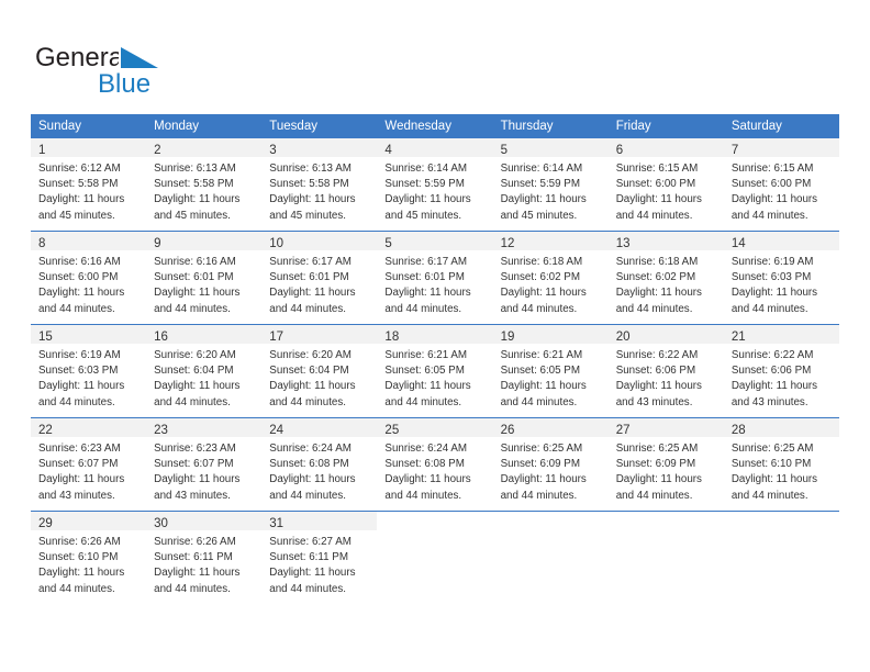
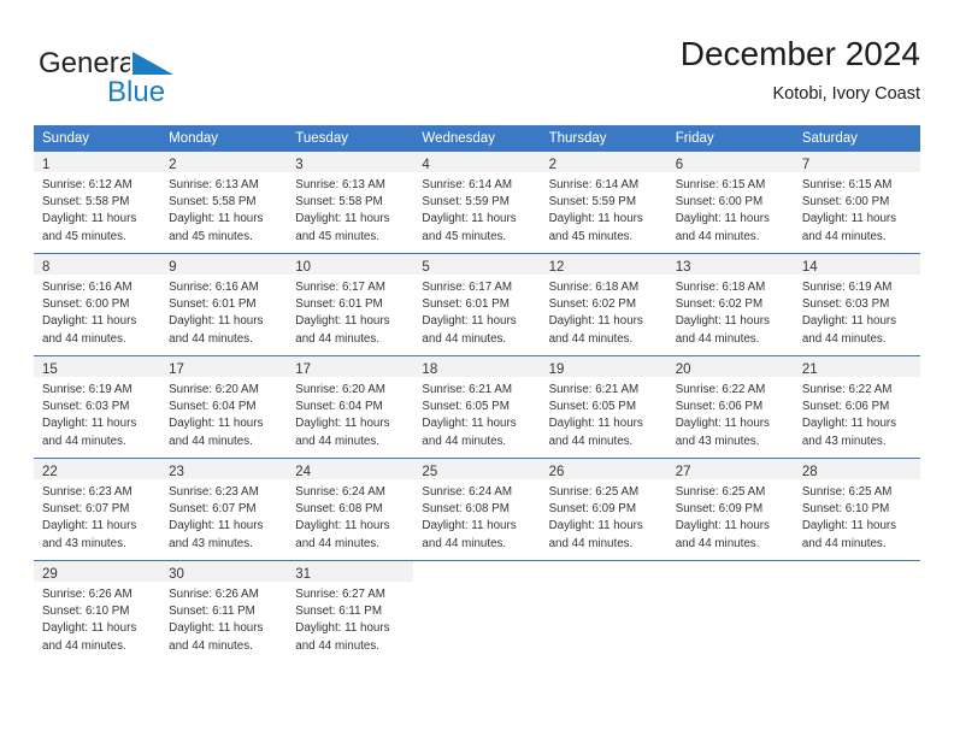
  Genera
  Blue
+ December 2024
+ Kotobi, Ivory Coast
  Sunday	Monday	Tuesday	Wednesday	Thursday	Friday	Saturday
- 1Sunrise: 6:12 AMSunset: 5:58 PMDaylight: 11 hoursand 45 minutes.	2Sunrise: 6:13 AMSunset: 5:58 PMDaylight: 11 hoursand 45 minutes.	3Sunrise: 6:13 AMSunset: 5:58 PMDaylight: 11 hoursand 45 minutes.	4Sunrise: 6:14 AMSunset: 5:59 PMDaylight: 11 hoursand 45 minutes.	5Sunrise: 6:14 AMSunset: 5:59 PMDaylight: 11 hoursand 45 minutes.	6Sunrise: 6:15 AMSunset: 6:00 PMDaylight: 11 hoursand 44 minutes.	7Sunrise: 6:15 AMSunset: 6:00 PMDaylight: 11 hoursand 44 minutes.
+ 1Sunrise: 6:12 AMSunset: 5:58 PMDaylight: 11 hoursand 45 minutes.	2Sunrise: 6:13 AMSunset: 5:58 PMDaylight: 11 hoursand 45 minutes.	3Sunrise: 6:13 AMSunset: 5:58 PMDaylight: 11 hoursand 45 minutes.	4Sunrise: 6:14 AMSunset: 5:59 PMDaylight: 11 hoursand 45 minutes.	2Sunrise: 6:14 AMSunset: 5:59 PMDaylight: 11 hoursand 45 minutes.	6Sunrise: 6:15 AMSunset: 6:00 PMDaylight: 11 hoursand 44 minutes.	7Sunrise: 6:15 AMSunset: 6:00 PMDaylight: 11 hoursand 44 minutes.
  8Sunrise: 6:16 AMSunset: 6:00 PMDaylight: 11 hoursand 44 minutes.	9Sunrise: 6:16 AMSunset: 6:01 PMDaylight: 11 hoursand 44 minutes.	10Sunrise: 6:17 AMSunset: 6:01 PMDaylight: 11 hoursand 44 minutes.	5Sunrise: 6:17 AMSunset: 6:01 PMDaylight: 11 hoursand 44 minutes.	12Sunrise: 6:18 AMSunset: 6:02 PMDaylight: 11 hoursand 44 minutes.	13Sunrise: 6:18 AMSunset: 6:02 PMDaylight: 11 hoursand 44 minutes.	14Sunrise: 6:19 AMSunset: 6:03 PMDaylight: 11 hoursand 44 minutes.
- 15Sunrise: 6:19 AMSunset: 6:03 PMDaylight: 11 hoursand 44 minutes.	16Sunrise: 6:20 AMSunset: 6:04 PMDaylight: 11 hoursand 44 minutes.	17Sunrise: 6:20 AMSunset: 6:04 PMDaylight: 11 hoursand 44 minutes.	18Sunrise: 6:21 AMSunset: 6:05 PMDaylight: 11 hoursand 44 minutes.	19Sunrise: 6:21 AMSunset: 6:05 PMDaylight: 11 hoursand 44 minutes.	20Sunrise: 6:22 AMSunset: 6:06 PMDaylight: 11 hoursand 43 minutes.	21Sunrise: 6:22 AMSunset: 6:06 PMDaylight: 11 hoursand 43 minutes.
+ 15Sunrise: 6:19 AMSunset: 6:03 PMDaylight: 11 hoursand 44 minutes.	17Sunrise: 6:20 AMSunset: 6:04 PMDaylight: 11 hoursand 44 minutes.	17Sunrise: 6:20 AMSunset: 6:04 PMDaylight: 11 hoursand 44 minutes.	18Sunrise: 6:21 AMSunset: 6:05 PMDaylight: 11 hoursand 44 minutes.	19Sunrise: 6:21 AMSunset: 6:05 PMDaylight: 11 hoursand 44 minutes.	20Sunrise: 6:22 AMSunset: 6:06 PMDaylight: 11 hoursand 43 minutes.	21Sunrise: 6:22 AMSunset: 6:06 PMDaylight: 11 hoursand 43 minutes.
  22Sunrise: 6:23 AMSunset: 6:07 PMDaylight: 11 hoursand 43 minutes.	23Sunrise: 6:23 AMSunset: 6:07 PMDaylight: 11 hoursand 43 minutes.	24Sunrise: 6:24 AMSunset: 6:08 PMDaylight: 11 hoursand 44 minutes.	25Sunrise: 6:24 AMSunset: 6:08 PMDaylight: 11 hoursand 44 minutes.	26Sunrise: 6:25 AMSunset: 6:09 PMDaylight: 11 hoursand 44 minutes.	27Sunrise: 6:25 AMSunset: 6:09 PMDaylight: 11 hoursand 44 minutes.	28Sunrise: 6:25 AMSunset: 6:10 PMDaylight: 11 hoursand 44 minutes.
  29Sunrise: 6:26 AMSunset: 6:10 PMDaylight: 11 hoursand 44 minutes.	30Sunrise: 6:26 AMSunset: 6:11 PMDaylight: 11 hoursand 44 minutes.	31Sunrise: 6:27 AMSunset: 6:11 PMDaylight: 11 hoursand 44 minutes.
